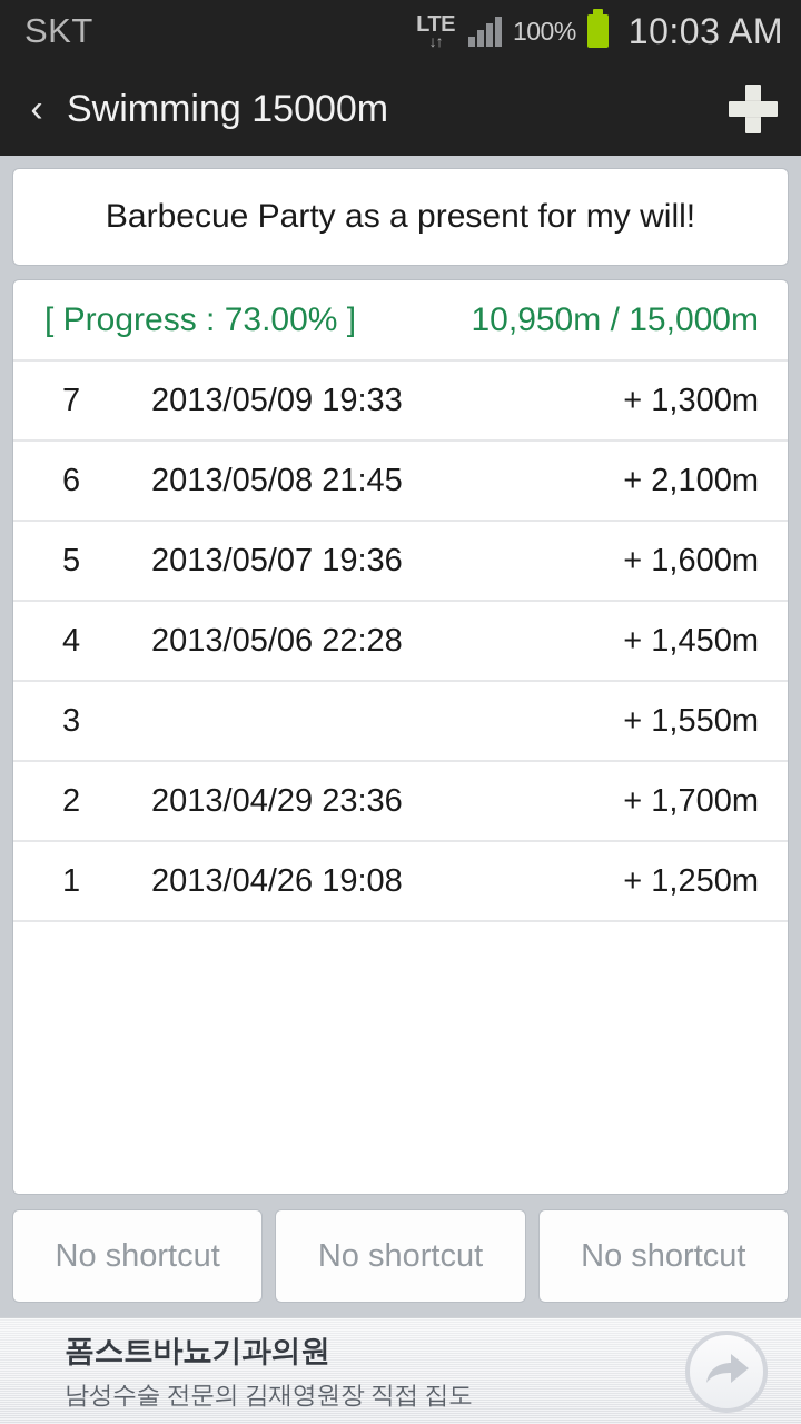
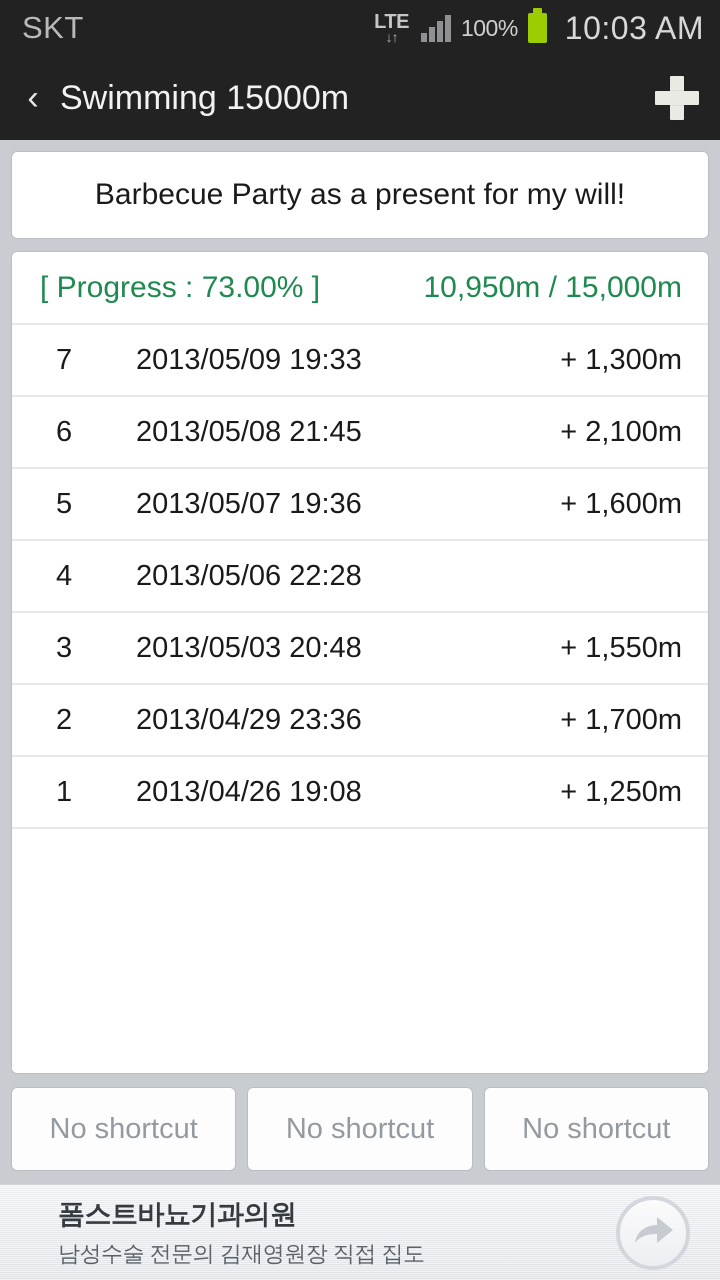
  SKT
  LTE
  ↓↑
  100%
  10:03 AM
  ‹
  Swimming 15000m
  Barbecue Party as a present for my will!
  [ Progress : 73.00% ]
  10,950m / 15,000m
  7
  2013/05/09 19:33
  + 1,300m
  6
  2013/05/08 21:45
  + 2,100m
  5
  2013/05/07 19:36
  + 1,600m
  4
  2013/05/06 22:28
- + 1,450m
  3
+ 2013/05/03 20:48
  + 1,550m
  2
  2013/04/29 23:36
  + 1,700m
  1
  2013/04/26 19:08
  + 1,250m
  No shortcut
  No shortcut
  No shortcut
  폼스트바뇨기과의원
  남성수술 전문의 김재영원장 직접 집도
